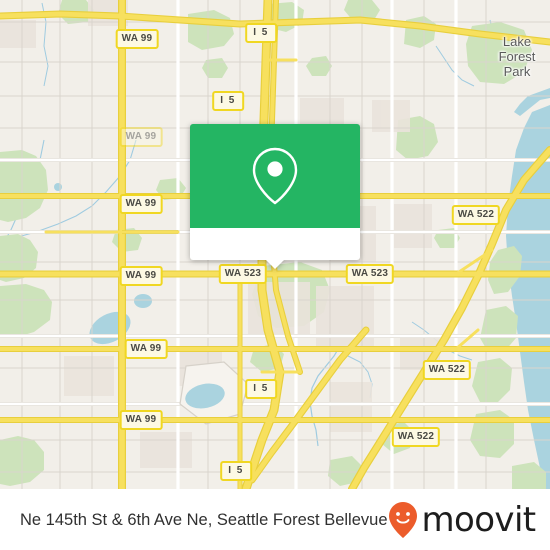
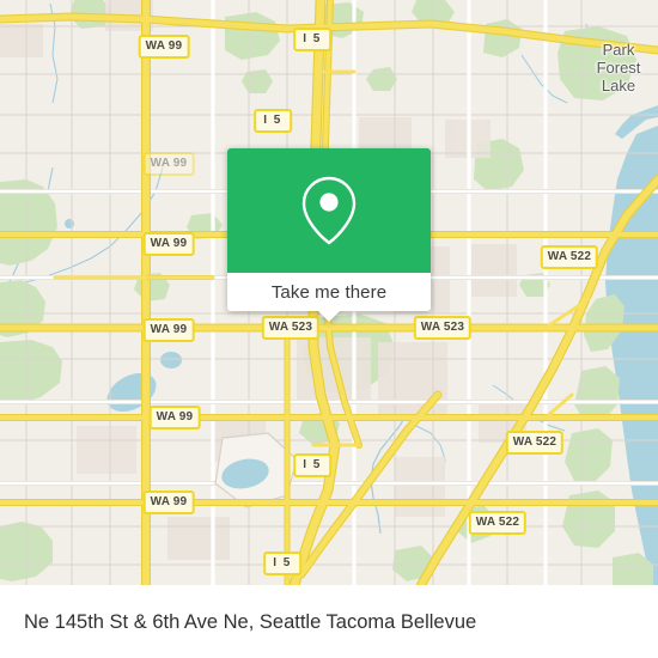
- Lake
+ Park
  Forest
- Park
+ Lake
  WA 99
  I 5
  I 5
  WA 99
  WA 99
  WA 522
  WA 99
  WA 523
  WA 523
  WA 99
  WA 522
  I 5
  WA 99
  WA 522
  I 5
+ Take me there
- Ne 145th St & 6th Ave Ne, Seattle Forest Bellevue
+ Ne 145th St & 6th Ave Ne, Seattle Tacoma Bellevue
- moovit
